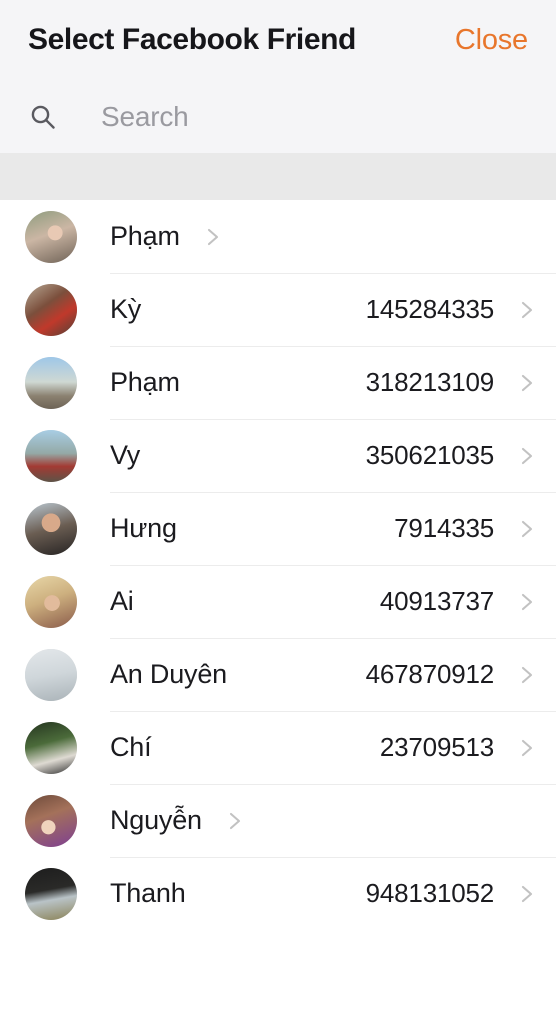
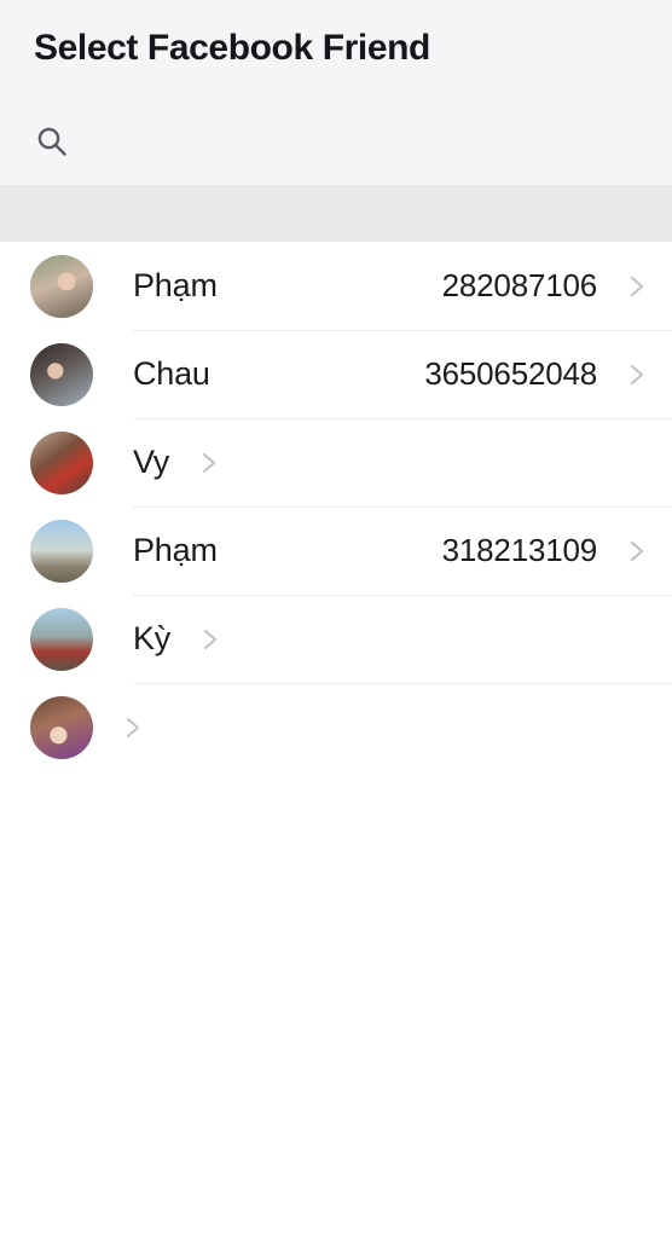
  Select Facebook Friend
- Close
- Search
  Phạm
+ 282087106
+ Chau
+ 3650652048
- Kỳ
+ Vy
- 145284335
  Phạm
  318213109
- Vy
+ Kỳ
- 350621035
- Hưng
- 7914335
- Ai
- 40913737
- An Duyên
- 467870912
- Chí
- 23709513
- Nguyễn
- Thanh
- 948131052
